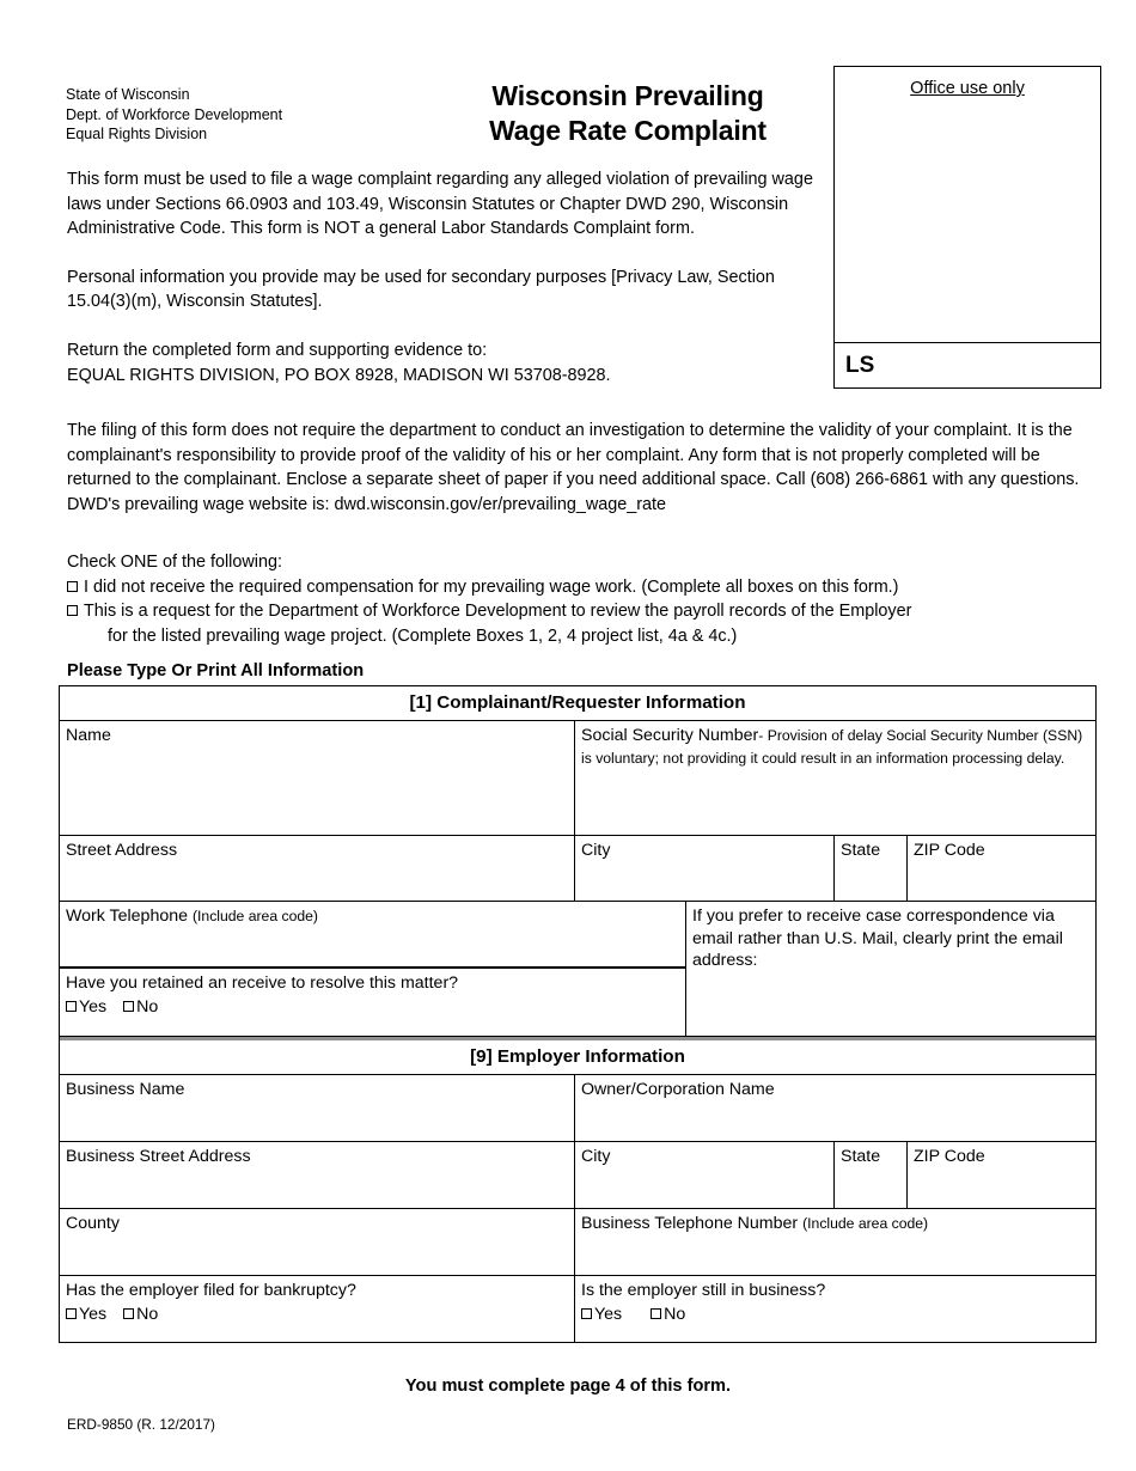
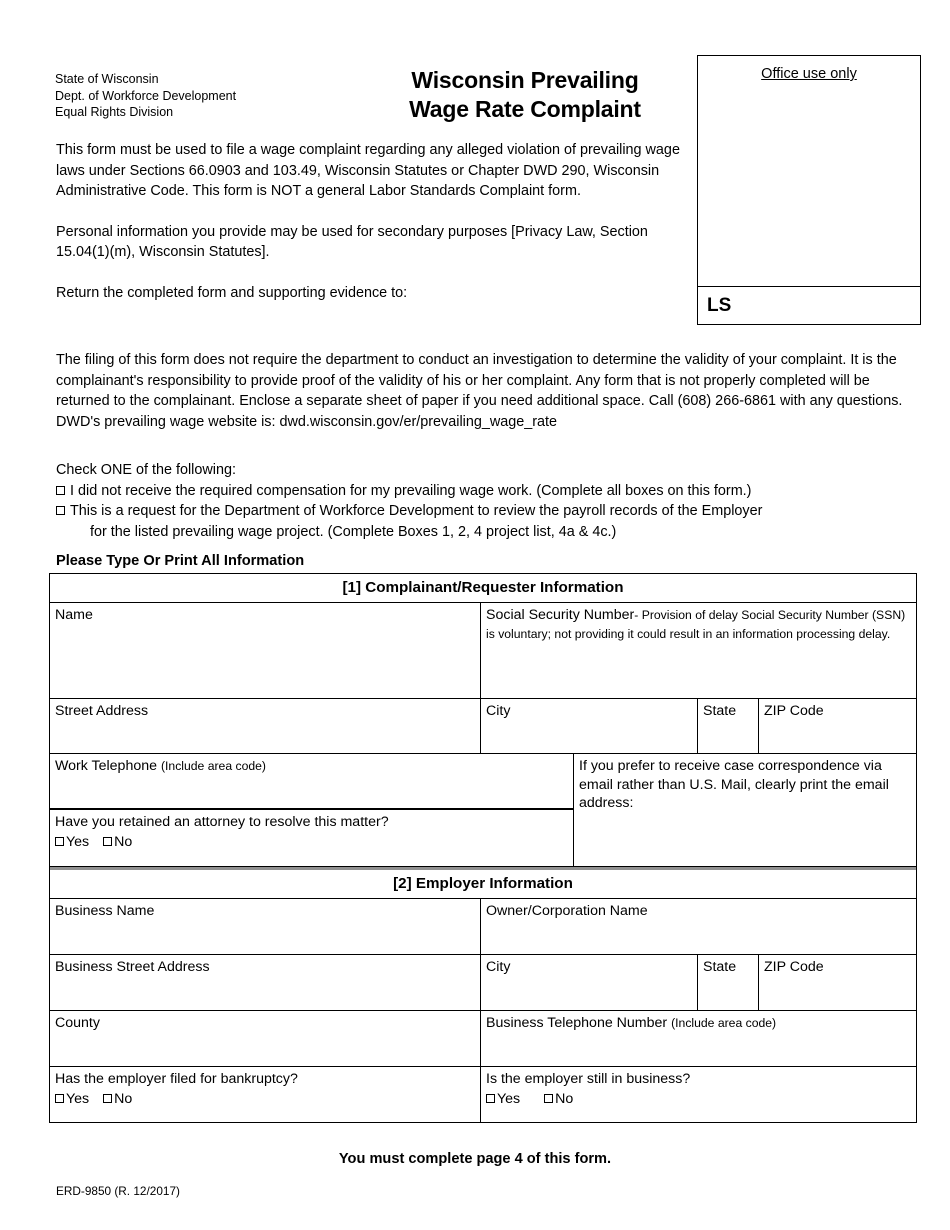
  State of Wisconsin
  Dept. of Workforce Development
  Equal Rights Division
  Wisconsin Prevailing
  Wage Rate Complaint
  Office use only
  LS
  This form must be used to file a wage complaint regarding any alleged violation of prevailing wage laws under Sections 66.0903 and 103.49, Wisconsin Statutes or Chapter DWD 290, Wisconsin Administrative Code. This form is NOT a general Labor Standards Complaint form.
- Personal information you provide may be used for secondary purposes [Privacy Law, Section 15.04(3)(m), Wisconsin Statutes].
+ Personal information you provide may be used for secondary purposes [Privacy Law, Section 15.04(1)(m), Wisconsin Statutes].
  Return the completed form and supporting evidence to:
- EQUAL RIGHTS DIVISION, PO BOX 8928, MADISON WI 53708-8928.
  The filing of this form does not require the department to conduct an investigation to determine the validity of your complaint. It is the complainant's responsibility to provide proof of the validity of his or her complaint. Any form that is not properly completed will be returned to the complainant. Enclose a separate sheet of paper if you need additional space. Call (608) 266-6861 with any questions. DWD's prevailing wage website is: dwd.wisconsin.gov/er/prevailing_wage_rate
  Check ONE of the following:
  I did not receive the required compensation for my prevailing wage work. (Complete all boxes on this form.)
  This is a request for the Department of Workforce Development to review the payroll records of the Employer
  for the listed prevailing wage project. (Complete Boxes 1, 2, 4 project list, 4a & 4c.)
  Please Type Or Print All Information
  [1] Complainant/Requester Information
  Name
  Social Security Number- Provision of delay Social Security Number (SSN) is voluntary; not providing it could result in an information processing delay.
  Street Address
  City
  State
  ZIP Code
  Work Telephone (Include area code)
- Have you retained an receive to resolve this matter?
+ Have you retained an attorney to resolve this matter?
  Yes No
  If you prefer to receive case correspondence via email rather than U.S. Mail, clearly print the email address:
- [9] Employer Information
+ [2] Employer Information
  Business Name
  Owner/Corporation Name
  Business Street Address
  City
  State
  ZIP Code
  County
  Business Telephone Number (Include area code)
  Has the employer filed for bankruptcy?
  Yes No
  Is the employer still in business?
  Yes No
  You must complete page 4 of this form.
  ERD-9850 (R. 12/2017)
